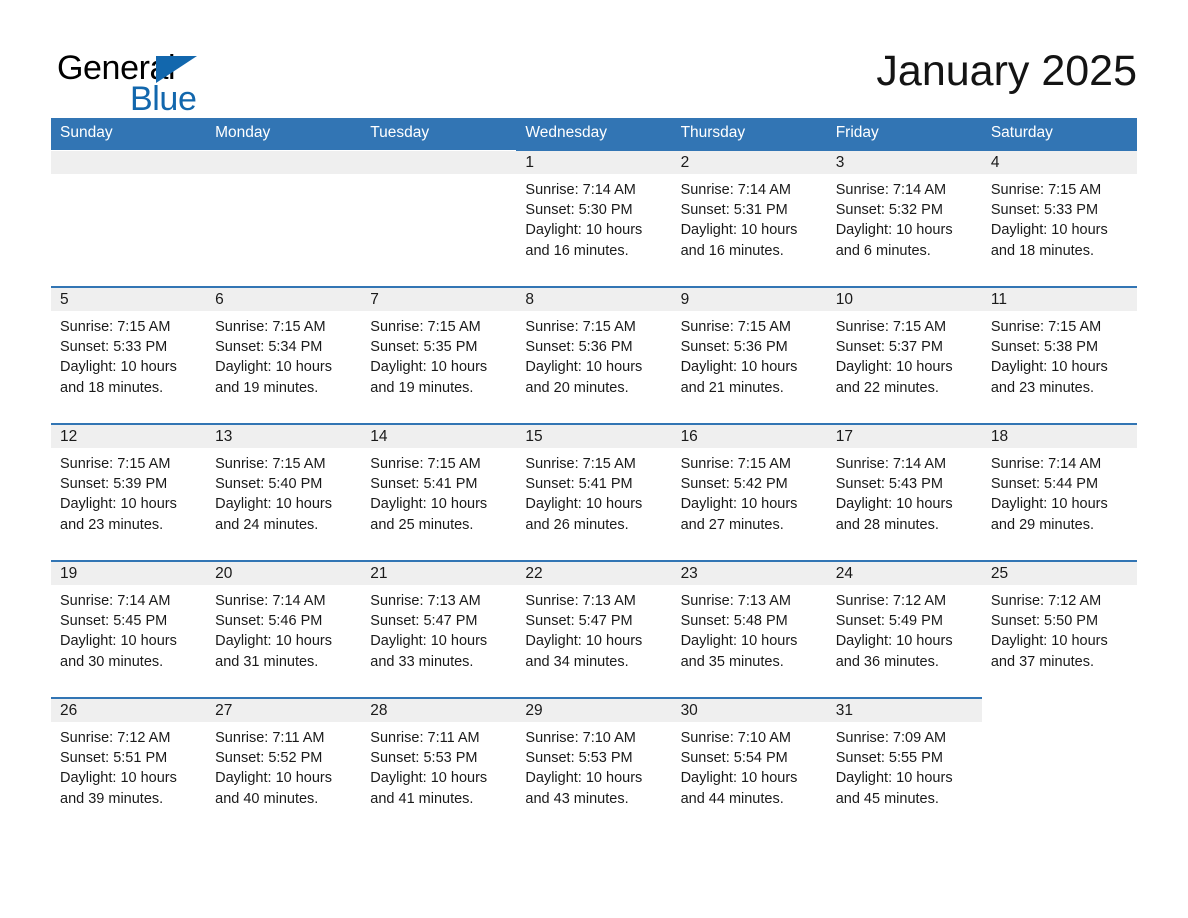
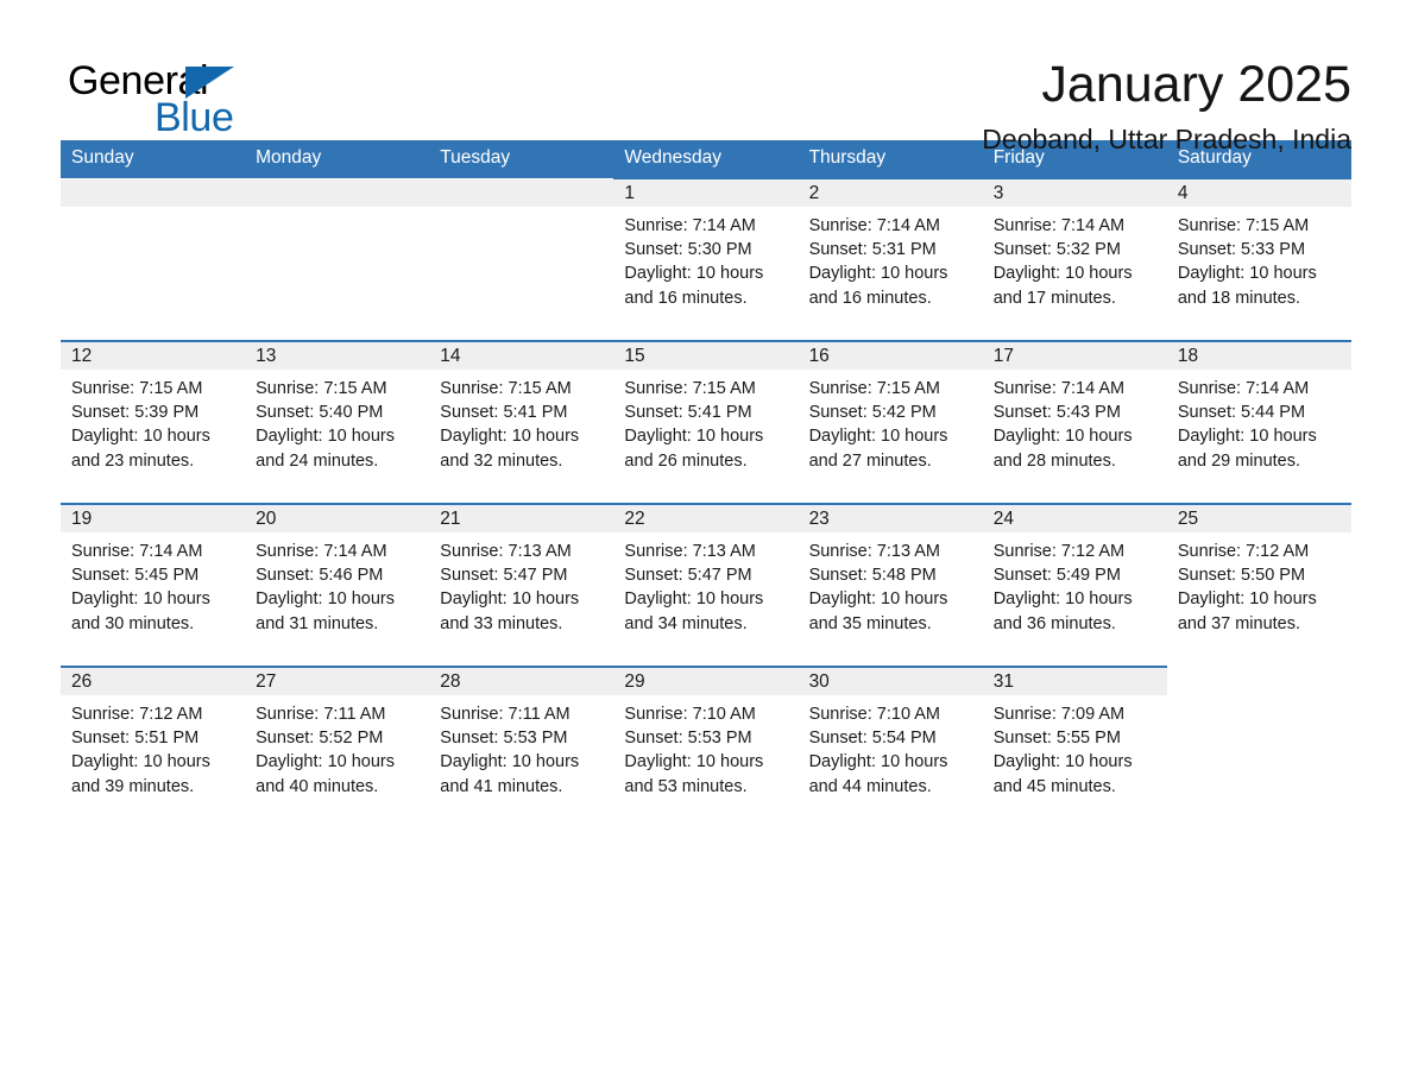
  General
  Blue
  January 2025
+ Deoband, Uttar Pradesh, India
  Sunday	Monday	Tuesday	Wednesday	Thursday	Friday	Saturday
- 			1Sunrise: 7:14 AMSunset: 5:30 PMDaylight: 10 hoursand 16 minutes.	2Sunrise: 7:14 AMSunset: 5:31 PMDaylight: 10 hoursand 16 minutes.	3Sunrise: 7:14 AMSunset: 5:32 PMDaylight: 10 hoursand 6 minutes.	4Sunrise: 7:15 AMSunset: 5:33 PMDaylight: 10 hoursand 18 minutes.
+ 			1Sunrise: 7:14 AMSunset: 5:30 PMDaylight: 10 hoursand 16 minutes.	2Sunrise: 7:14 AMSunset: 5:31 PMDaylight: 10 hoursand 16 minutes.	3Sunrise: 7:14 AMSunset: 5:32 PMDaylight: 10 hoursand 17 minutes.	4Sunrise: 7:15 AMSunset: 5:33 PMDaylight: 10 hoursand 18 minutes.
- 5Sunrise: 7:15 AMSunset: 5:33 PMDaylight: 10 hoursand 18 minutes.	6Sunrise: 7:15 AMSunset: 5:34 PMDaylight: 10 hoursand 19 minutes.	7Sunrise: 7:15 AMSunset: 5:35 PMDaylight: 10 hoursand 19 minutes.	8Sunrise: 7:15 AMSunset: 5:36 PMDaylight: 10 hoursand 20 minutes.	9Sunrise: 7:15 AMSunset: 5:36 PMDaylight: 10 hoursand 21 minutes.	10Sunrise: 7:15 AMSunset: 5:37 PMDaylight: 10 hoursand 22 minutes.	11Sunrise: 7:15 AMSunset: 5:38 PMDaylight: 10 hoursand 23 minutes.
- 12Sunrise: 7:15 AMSunset: 5:39 PMDaylight: 10 hoursand 23 minutes.	13Sunrise: 7:15 AMSunset: 5:40 PMDaylight: 10 hoursand 24 minutes.	14Sunrise: 7:15 AMSunset: 5:41 PMDaylight: 10 hoursand 25 minutes.	15Sunrise: 7:15 AMSunset: 5:41 PMDaylight: 10 hoursand 26 minutes.	16Sunrise: 7:15 AMSunset: 5:42 PMDaylight: 10 hoursand 27 minutes.	17Sunrise: 7:14 AMSunset: 5:43 PMDaylight: 10 hoursand 28 minutes.	18Sunrise: 7:14 AMSunset: 5:44 PMDaylight: 10 hoursand 29 minutes.
+ 12Sunrise: 7:15 AMSunset: 5:39 PMDaylight: 10 hoursand 23 minutes.	13Sunrise: 7:15 AMSunset: 5:40 PMDaylight: 10 hoursand 24 minutes.	14Sunrise: 7:15 AMSunset: 5:41 PMDaylight: 10 hoursand 32 minutes.	15Sunrise: 7:15 AMSunset: 5:41 PMDaylight: 10 hoursand 26 minutes.	16Sunrise: 7:15 AMSunset: 5:42 PMDaylight: 10 hoursand 27 minutes.	17Sunrise: 7:14 AMSunset: 5:43 PMDaylight: 10 hoursand 28 minutes.	18Sunrise: 7:14 AMSunset: 5:44 PMDaylight: 10 hoursand 29 minutes.
  19Sunrise: 7:14 AMSunset: 5:45 PMDaylight: 10 hoursand 30 minutes.	20Sunrise: 7:14 AMSunset: 5:46 PMDaylight: 10 hoursand 31 minutes.	21Sunrise: 7:13 AMSunset: 5:47 PMDaylight: 10 hoursand 33 minutes.	22Sunrise: 7:13 AMSunset: 5:47 PMDaylight: 10 hoursand 34 minutes.	23Sunrise: 7:13 AMSunset: 5:48 PMDaylight: 10 hoursand 35 minutes.	24Sunrise: 7:12 AMSunset: 5:49 PMDaylight: 10 hoursand 36 minutes.	25Sunrise: 7:12 AMSunset: 5:50 PMDaylight: 10 hoursand 37 minutes.
- 26Sunrise: 7:12 AMSunset: 5:51 PMDaylight: 10 hoursand 39 minutes.	27Sunrise: 7:11 AMSunset: 5:52 PMDaylight: 10 hoursand 40 minutes.	28Sunrise: 7:11 AMSunset: 5:53 PMDaylight: 10 hoursand 41 minutes.	29Sunrise: 7:10 AMSunset: 5:53 PMDaylight: 10 hoursand 43 minutes.	30Sunrise: 7:10 AMSunset: 5:54 PMDaylight: 10 hoursand 44 minutes.	31Sunrise: 7:09 AMSunset: 5:55 PMDaylight: 10 hoursand 45 minutes.
+ 26Sunrise: 7:12 AMSunset: 5:51 PMDaylight: 10 hoursand 39 minutes.	27Sunrise: 7:11 AMSunset: 5:52 PMDaylight: 10 hoursand 40 minutes.	28Sunrise: 7:11 AMSunset: 5:53 PMDaylight: 10 hoursand 41 minutes.	29Sunrise: 7:10 AMSunset: 5:53 PMDaylight: 10 hoursand 53 minutes.	30Sunrise: 7:10 AMSunset: 5:54 PMDaylight: 10 hoursand 44 minutes.	31Sunrise: 7:09 AMSunset: 5:55 PMDaylight: 10 hoursand 45 minutes.
